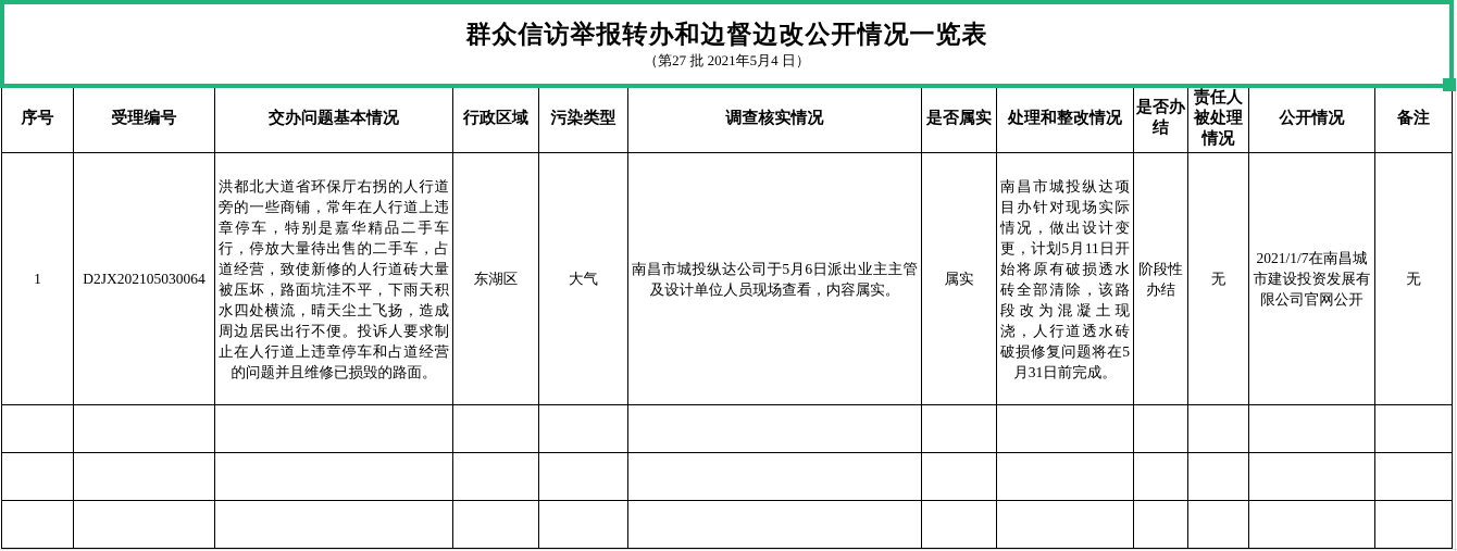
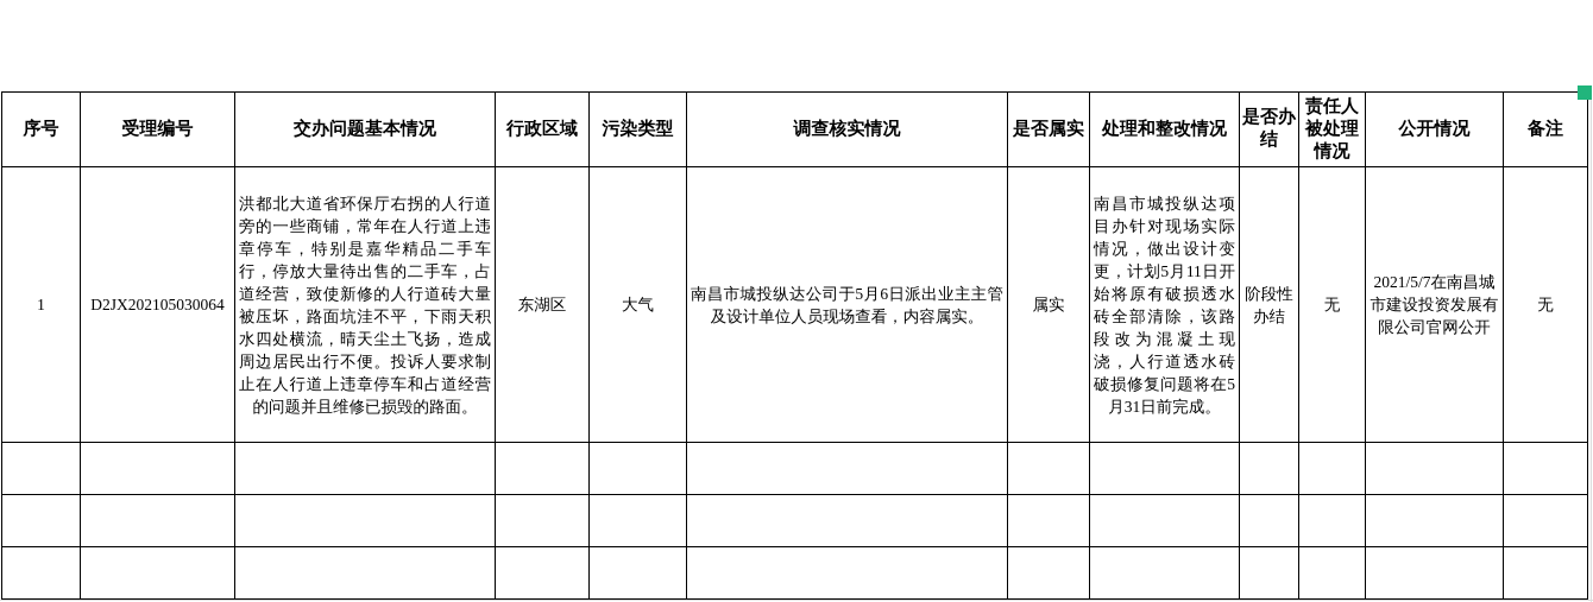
  序号	受理编号	交办问题基本情况	行政区域	污染类型	调查核实情况	是否属实	处理和整改情况	是否办结	责任人被处理情况	公开情况	备注
- 1	D2JX202105030064	洪都北大道省环保厅右拐的人行道旁的一些商铺，常年在人行道上违章停车，特别是嘉华精品二手车行，停放大量待出售的二手车，占道经营，致使新修的人行道砖大量被压坏，路面坑洼不平，下雨天积水四处横流，晴天尘土飞扬，造成周边居民出行不便。投诉人要求制止在人行道上违章停车和占道经营的问题并且维修已损毁的路面。	东湖区	大气	南昌市城投纵达公司于5月6日派出业主主管及设计单位人员现场查看，内容属实。	属实	南昌市城投纵达项目办针对现场实际情况，做出设计变更，计划5月11日开始将原有破损透水砖全部清除，该路段改为混凝土现浇，人行道透水砖破损修复问题将在5月31日前完成。	阶段性办结	无	2021/1/7在南昌城市建设投资发展有限公司官网公开	无
+ 1	D2JX202105030064	洪都北大道省环保厅右拐的人行道旁的一些商铺，常年在人行道上违章停车，特别是嘉华精品二手车行，停放大量待出售的二手车，占道经营，致使新修的人行道砖大量被压坏，路面坑洼不平，下雨天积水四处横流，晴天尘土飞扬，造成周边居民出行不便。投诉人要求制止在人行道上违章停车和占道经营的问题并且维修已损毁的路面。	东湖区	大气	南昌市城投纵达公司于5月6日派出业主主管及设计单位人员现场查看，内容属实。	属实	南昌市城投纵达项目办针对现场实际情况，做出设计变更，计划5月11日开始将原有破损透水砖全部清除，该路段改为混凝土现浇，人行道透水砖破损修复问题将在5月31日前完成。	阶段性办结	无	2021/5/7在南昌城市建设投资发展有限公司官网公开	无
- 群众信访举报转办和边督边改公开情况一览表
- （第27 批 2021年5月4 日）
